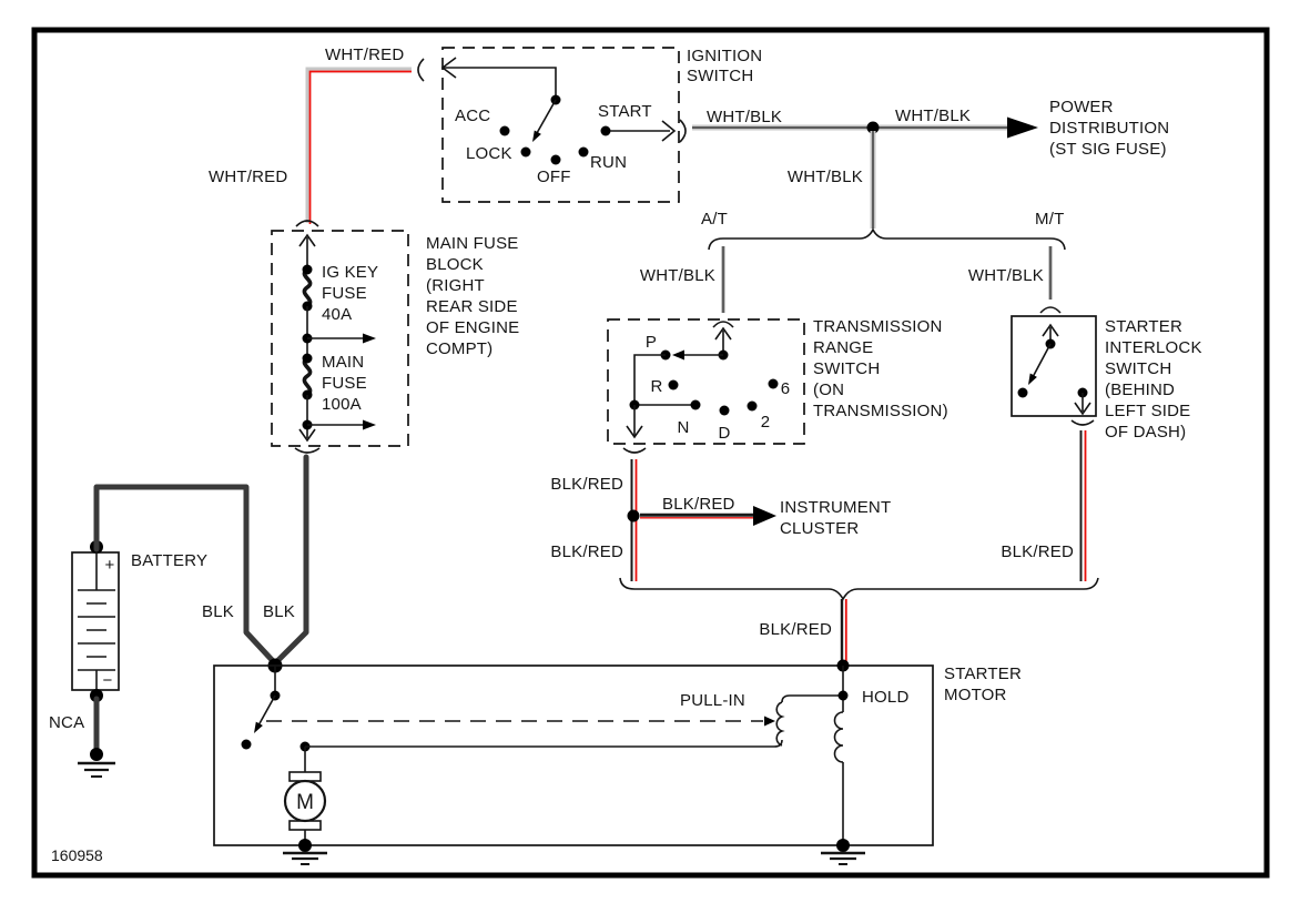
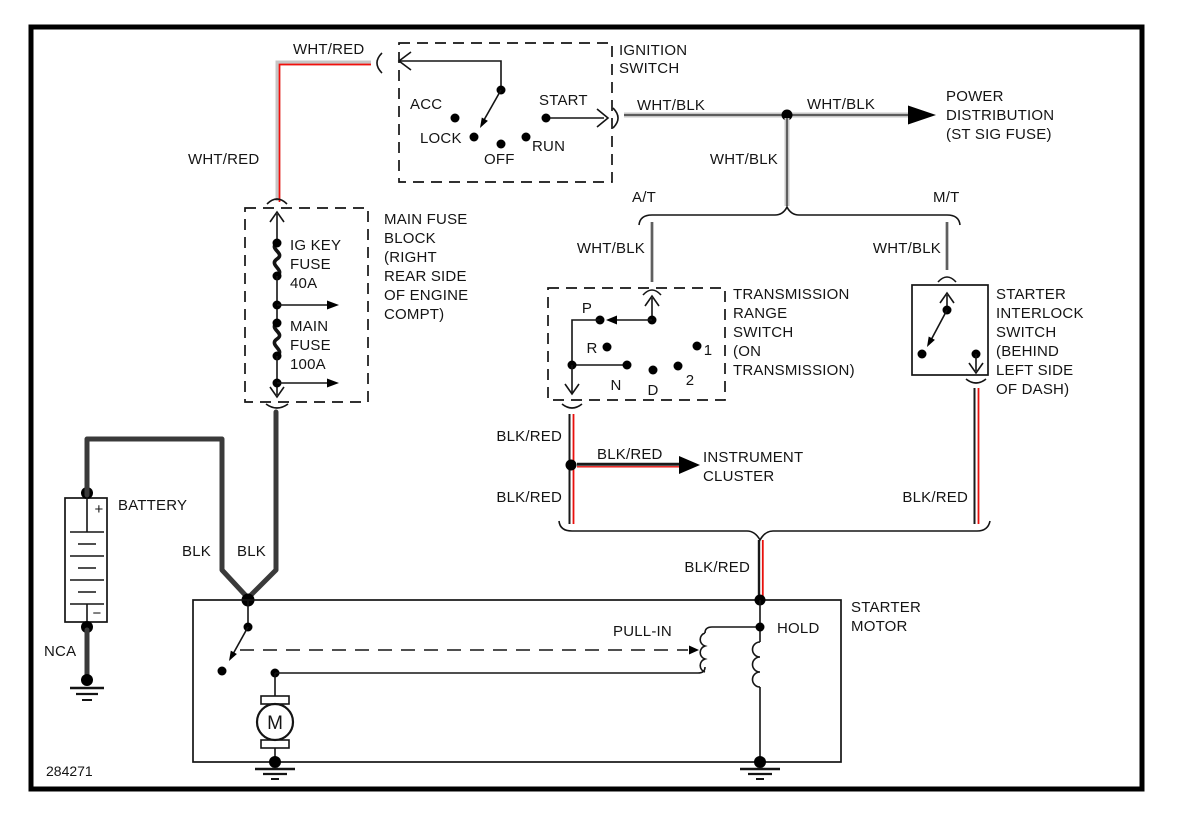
  WHT/RED
  WHT/RED
  ACC
  LOCK
  OFF
  RUN
  START
  IGNITION
  SWITCH
  WHT/BLK
  WHT/BLK
  WHT/BLK
  POWER
  DISTRIBUTION
  (ST SIG FUSE)
  A/T
  M/T
  WHT/BLK
  WHT/BLK
  IG KEY
  FUSE
  40A
  MAIN
  FUSE
  100A
  MAIN FUSE
  BLOCK
  (RIGHT
  REAR SIDE
  OF ENGINE
  COMPT)
  P
  R
  N
  D
  2
- 6
+ 1
  TRANSMISSION
  RANGE
  SWITCH
  (ON
  TRANSMISSION)
  STARTER
  INTERLOCK
  SWITCH
  (BEHIND
  LEFT SIDE
  OF DASH)
  BLK/RED
  BLK/RED
  BLK/RED
  INSTRUMENT
  CLUSTER
  BLK/RED
  BLK/RED
  +
  −
  BATTERY
  NCA
  BLK
  BLK
  M
  PULL-IN
  HOLD
  STARTER
  MOTOR
- 160958
+ 284271
